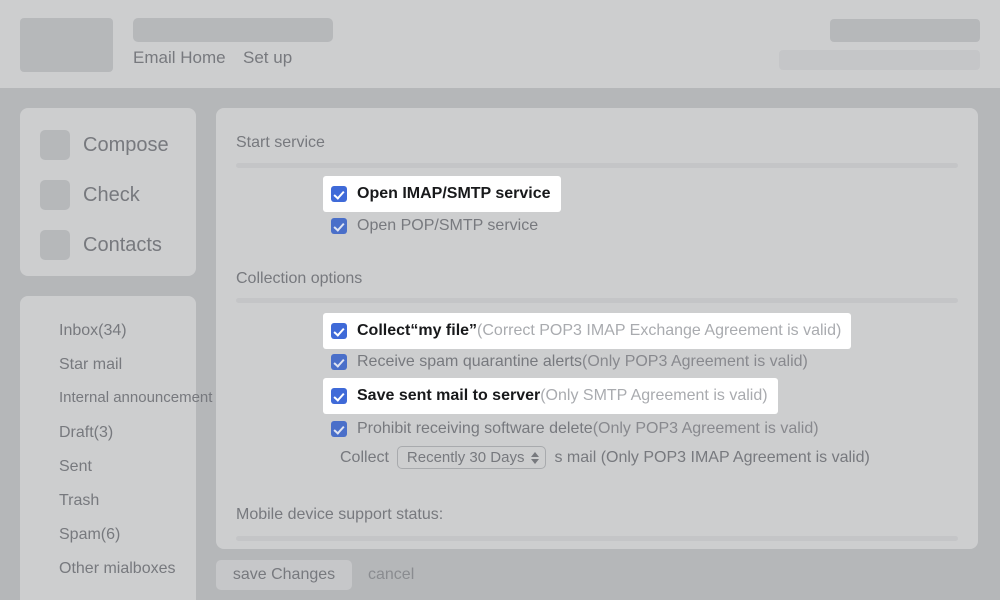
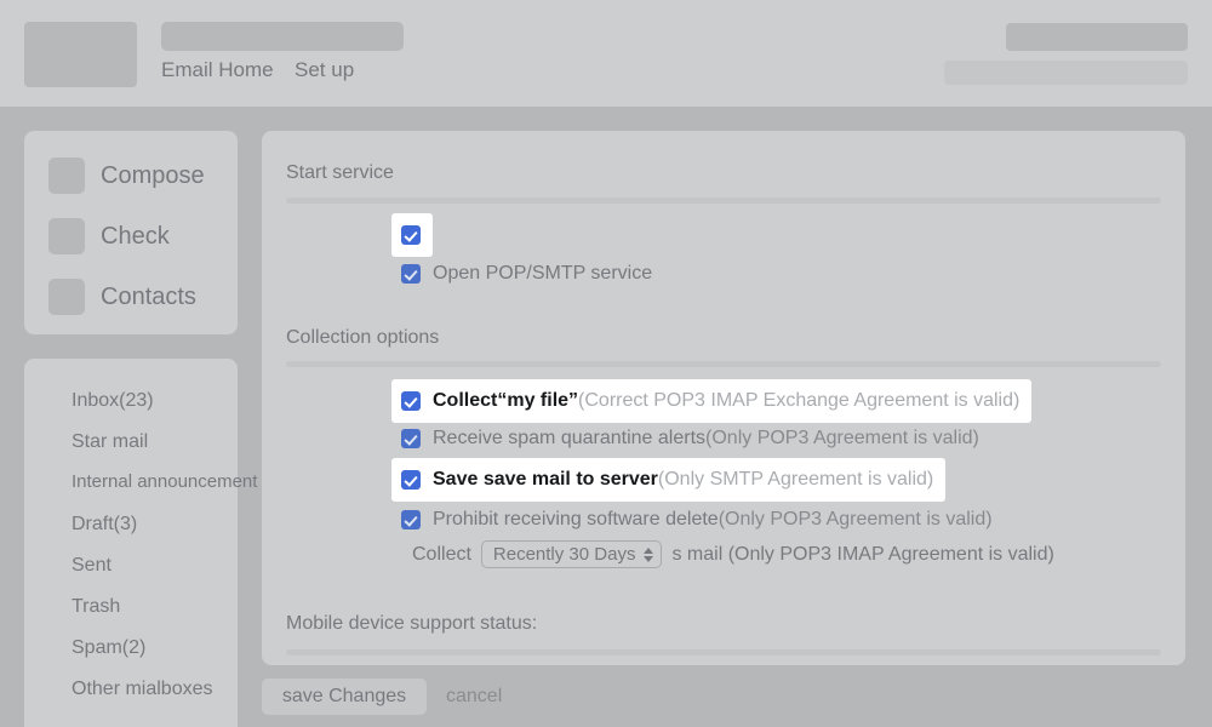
  Email Home
  Set up
  Compose
  Check
  Contacts
- Inbox(34)
+ Inbox(23)
  Star mail
  Internal announcement
  Draft(3)
  Sent
  Trash
- Spam(6)
+ Spam(2)
  Other mialboxes
  Start service
- Open IMAP/SMTP service
  Open POP/SMTP service
  Collection options
  Collect“my file”
  (Correct POP3 IMAP Exchange Agreement is valid)
  Receive spam quarantine alerts
  (Only POP3 Agreement is valid)
- Save sent mail to server
+ Save save mail to server
  (Only SMTP Agreement is valid)
  Prohibit receiving software delete
  (Only POP3 Agreement is valid)
  Mobile device support status:
  Collect
  Recently 30 Days
  s mail (Only POP3 IMAP Agreement is valid)
  save Changes
  cancel
